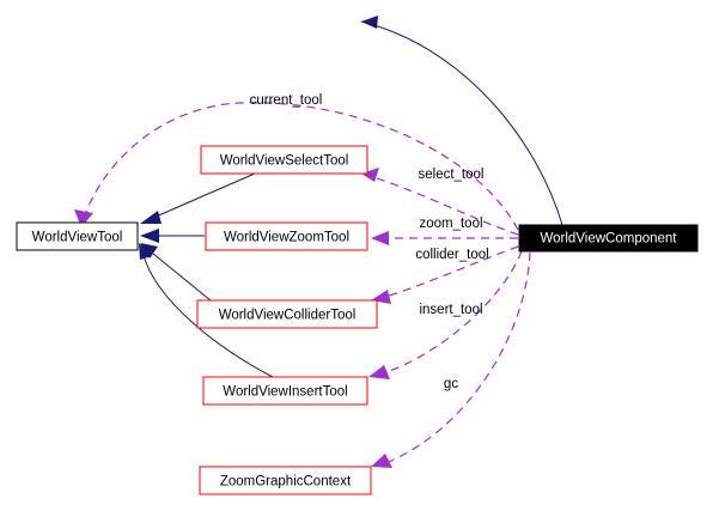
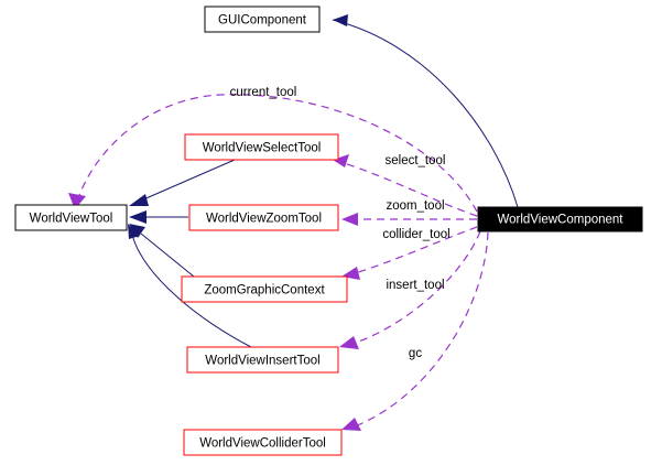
+ GUIComponent
  WorldViewTool
  WorldViewSelectTool
  WorldViewZoomTool
- WorldViewColliderTool
+ ZoomGraphicContext
  WorldViewInsertTool
- ZoomGraphicContext
+ WorldViewColliderTool
  WorldViewComponent
  current_tool
  select_tool
  zoom_tool
  collider_tool
  insert_tool
  gc
